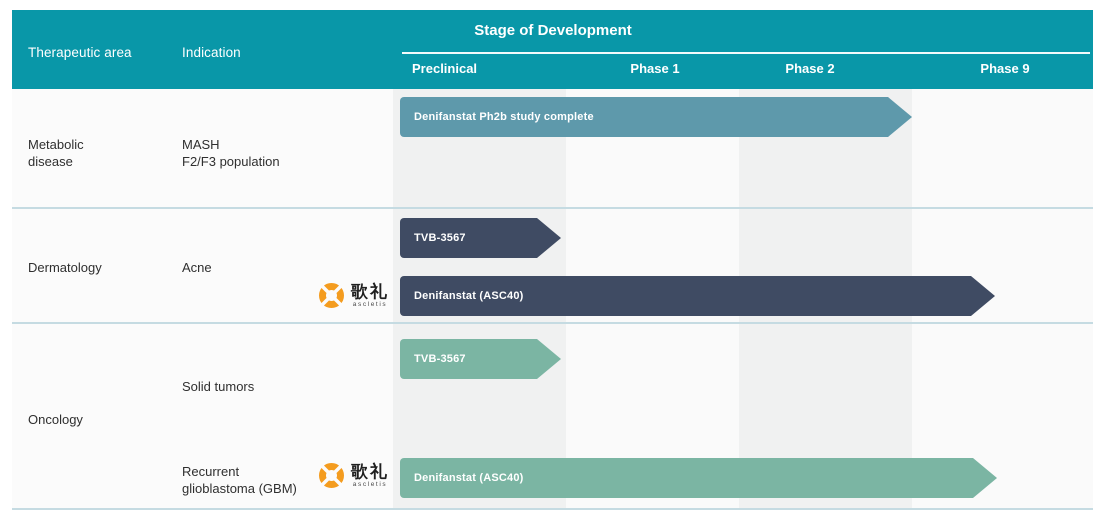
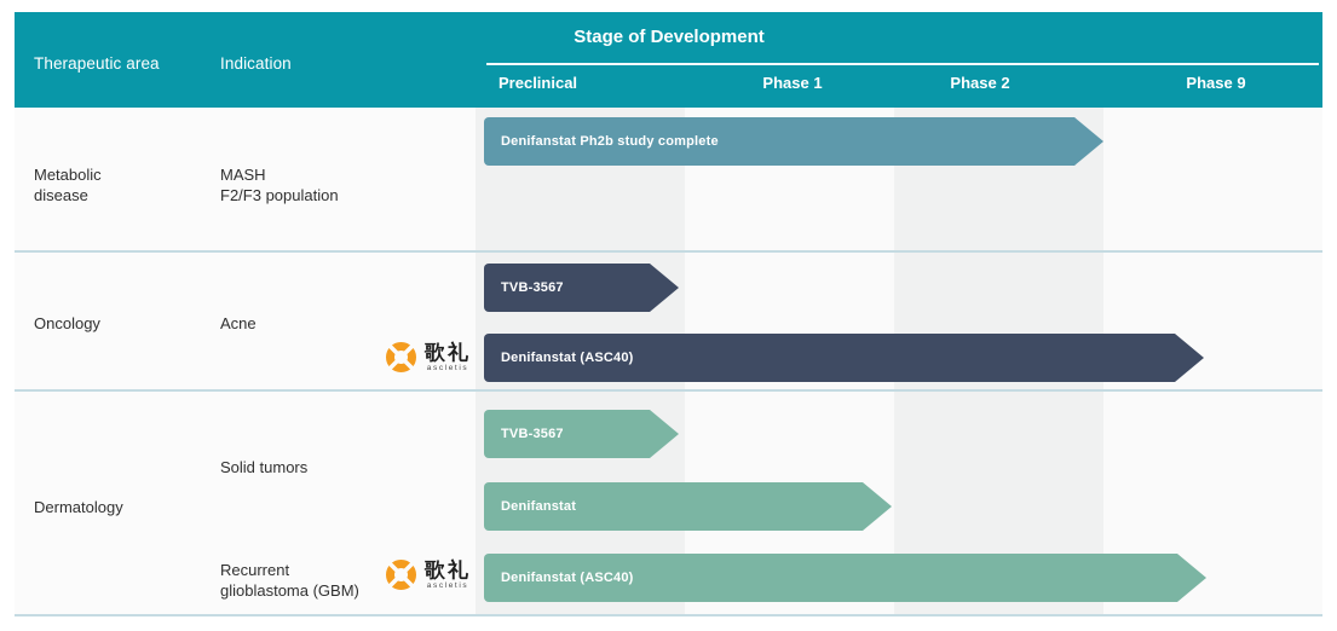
  Therapeutic area
  Indication
  Stage of Development
  Preclinical
  Phase 1
  Phase 2
  Phase 9
  Metabolic
  disease
  MASH
  F2/F3 population
- Dermatology
+ Oncology
  Acne
- Oncology
+ Dermatology
  Solid tumors
  Recurrent
  glioblastoma (GBM)
  歌礼
  歌礼
  Denifanstat Ph2b study complete
  TVB-3567
  Denifanstat (ASC40)
  TVB-3567
+ Denifanstat
  Denifanstat (ASC40)
